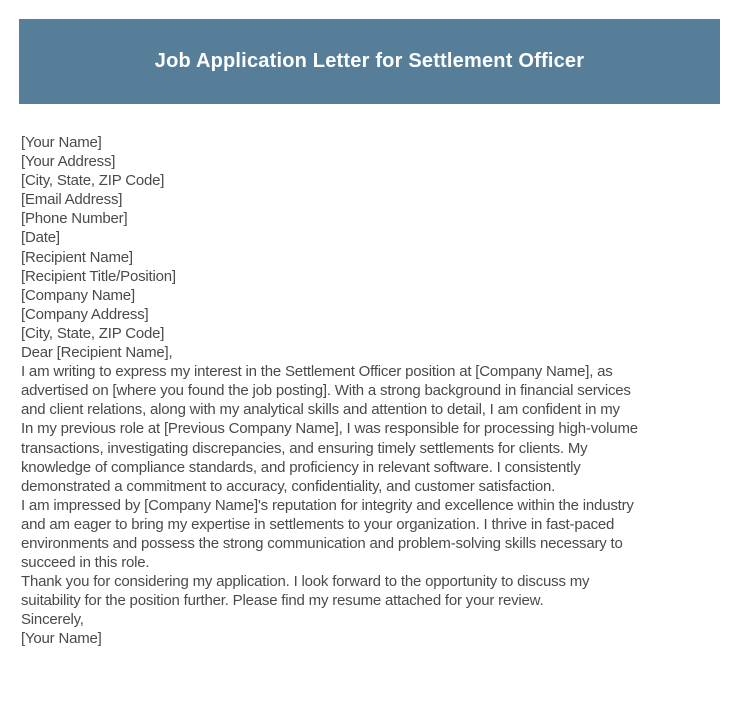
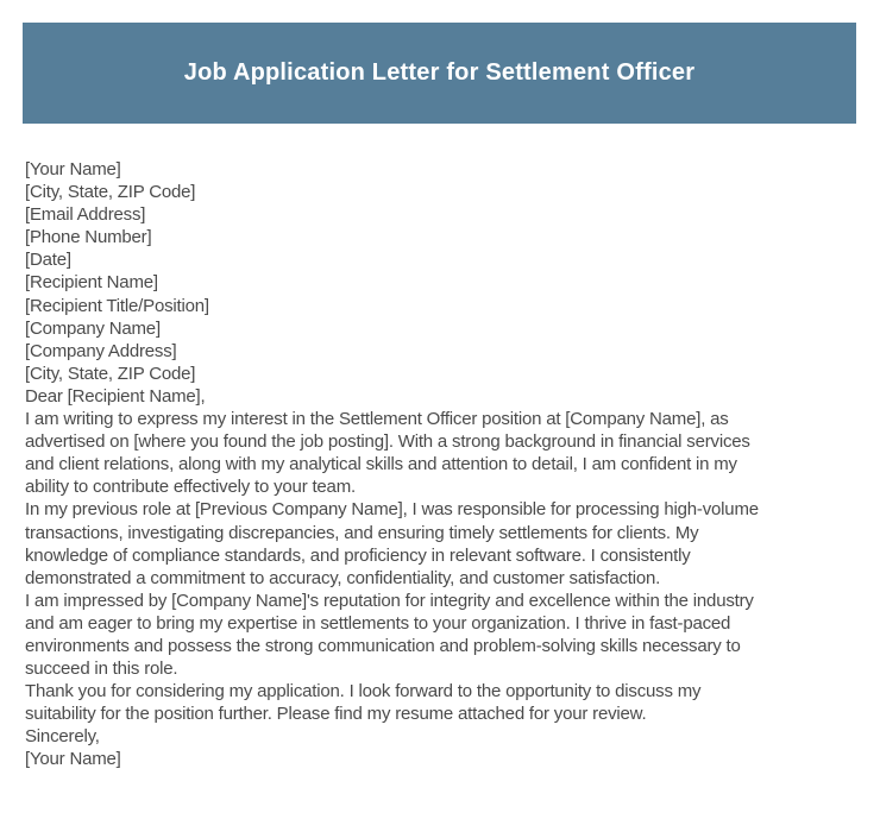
  Job Application Letter for Settlement Officer
  [Your Name]
- [Your Address]
  [City, State, ZIP Code]
  [Email Address]
  [Phone Number]
  [Date]
  [Recipient Name]
  [Recipient Title/Position]
  [Company Name]
  [Company Address]
  [City, State, ZIP Code]
  Dear [Recipient Name],
  I am writing to express my interest in the Settlement Officer position at [Company Name], as
  advertised on [where you found the job posting]. With a strong background in financial services
  and client relations, along with my analytical skills and attention to detail, I am confident in my
+ ability to contribute effectively to your team.
  In my previous role at [Previous Company Name], I was responsible for processing high-volume
  transactions, investigating discrepancies, and ensuring timely settlements for clients. My
  knowledge of compliance standards, and proficiency in relevant software. I consistently
  demonstrated a commitment to accuracy, confidentiality, and customer satisfaction.
  I am impressed by [Company Name]'s reputation for integrity and excellence within the industry
  and am eager to bring my expertise in settlements to your organization. I thrive in fast-paced
  environments and possess the strong communication and problem-solving skills necessary to
  succeed in this role.
  Thank you for considering my application. I look forward to the opportunity to discuss my
  suitability for the position further. Please find my resume attached for your review.
  Sincerely,
  [Your Name]
